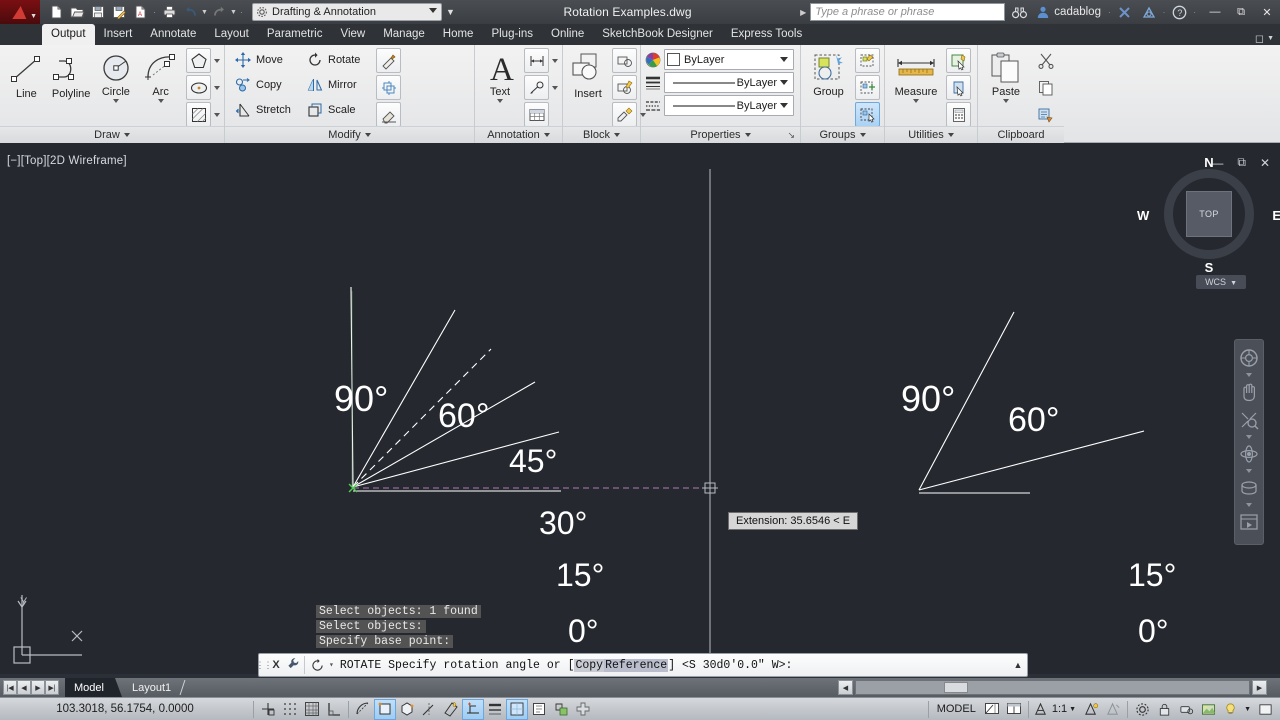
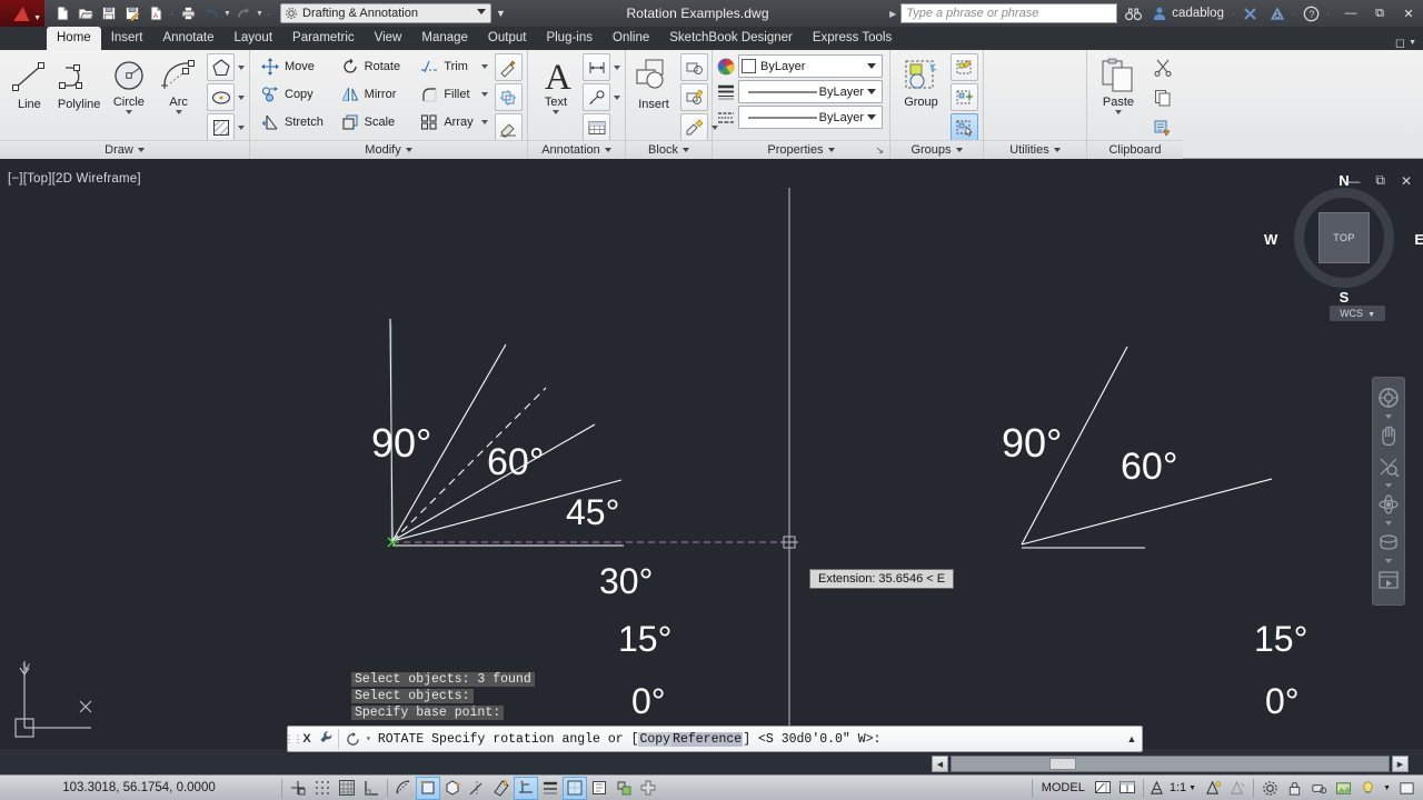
  ·
  ·
  Drafting & Annotation
  ▼
  Rotation Examples.dwg
  ▶
  Type a phrase or phrase
  cadablog
  ·
  ·
  ?
  ·
  —
  ⧉
  ✕
- Output
+ Home
  Insert
  Annotate
  Layout
  Parametric
  View
  Manage
- Home
+ Output
  Plug-ins
  Online
  SketchBook Designer
  Express Tools
  ◻
  Line
  Polyline
  Circle
  Arc
  Draw
  Move
  Copy
  Stretch
  Rotate
  Mirror
  Scale
+ Trim
+ Fillet
+ Array
  Modify
  A
  Text
  Annotation
  Insert
  Block
  ByLayer
  ByLayer
  ByLayer
  Properties
  ↘
  Group
  Groups
- Measure
  Utilities
  Paste
  Clipboard
  [−][Top][2D Wireframe]
  —
  ⧉
  ✕
  Y
  90°
  60°
  45°
  30°
  15°
  0°
  90°
  60°
  15°
  0°
  Extension: 35.6546 < E
  TOP
  N
  S
  W
  E
  WCS
- Select objects: 1 found
+ Select objects: 3 found
  Select objects:
  Specify base point:
  ⋮⋮
  X
  ▾
  ROTATE Specify rotation angle or [
  Copy
  Reference
  ] <S 30d0'0.0" W>:
  ▲
- Model
- Layout1
  103.3018, 56.1754, 0.0000
  MODEL
  1:1
